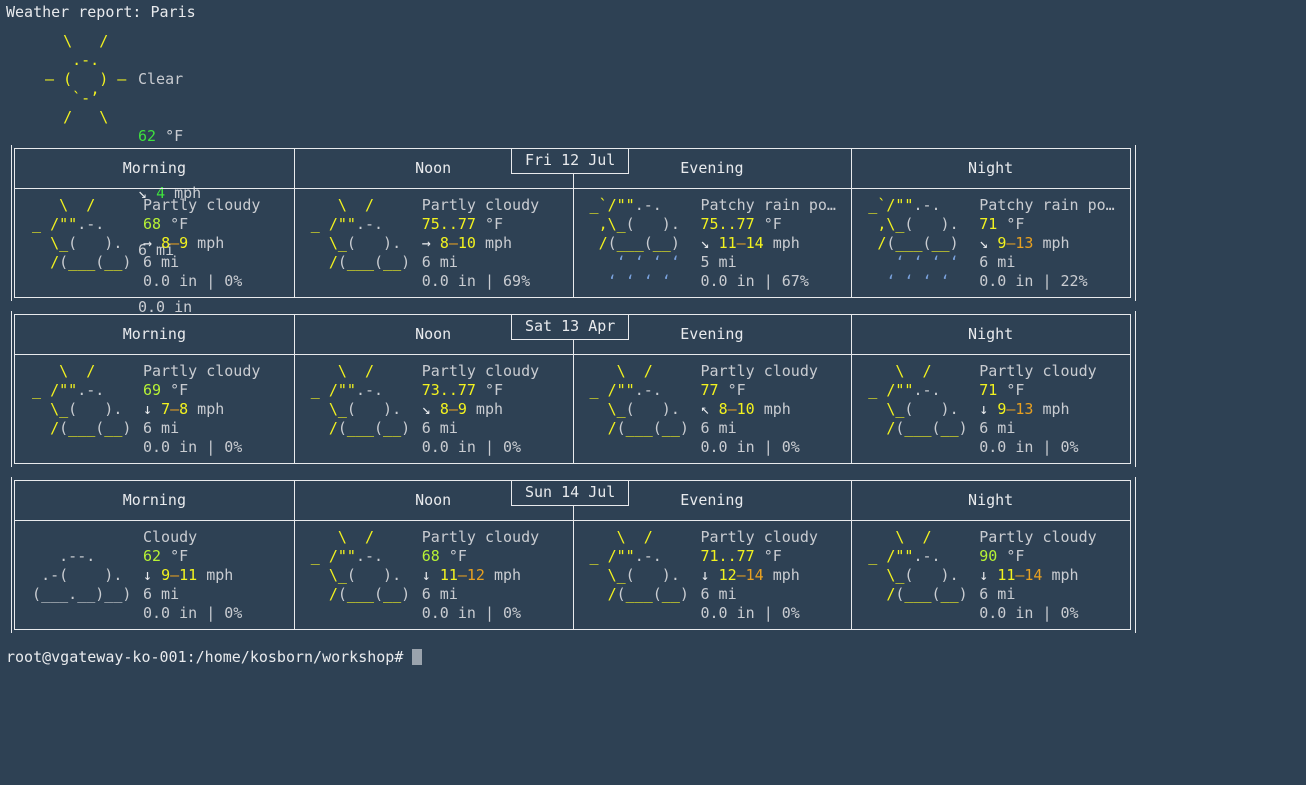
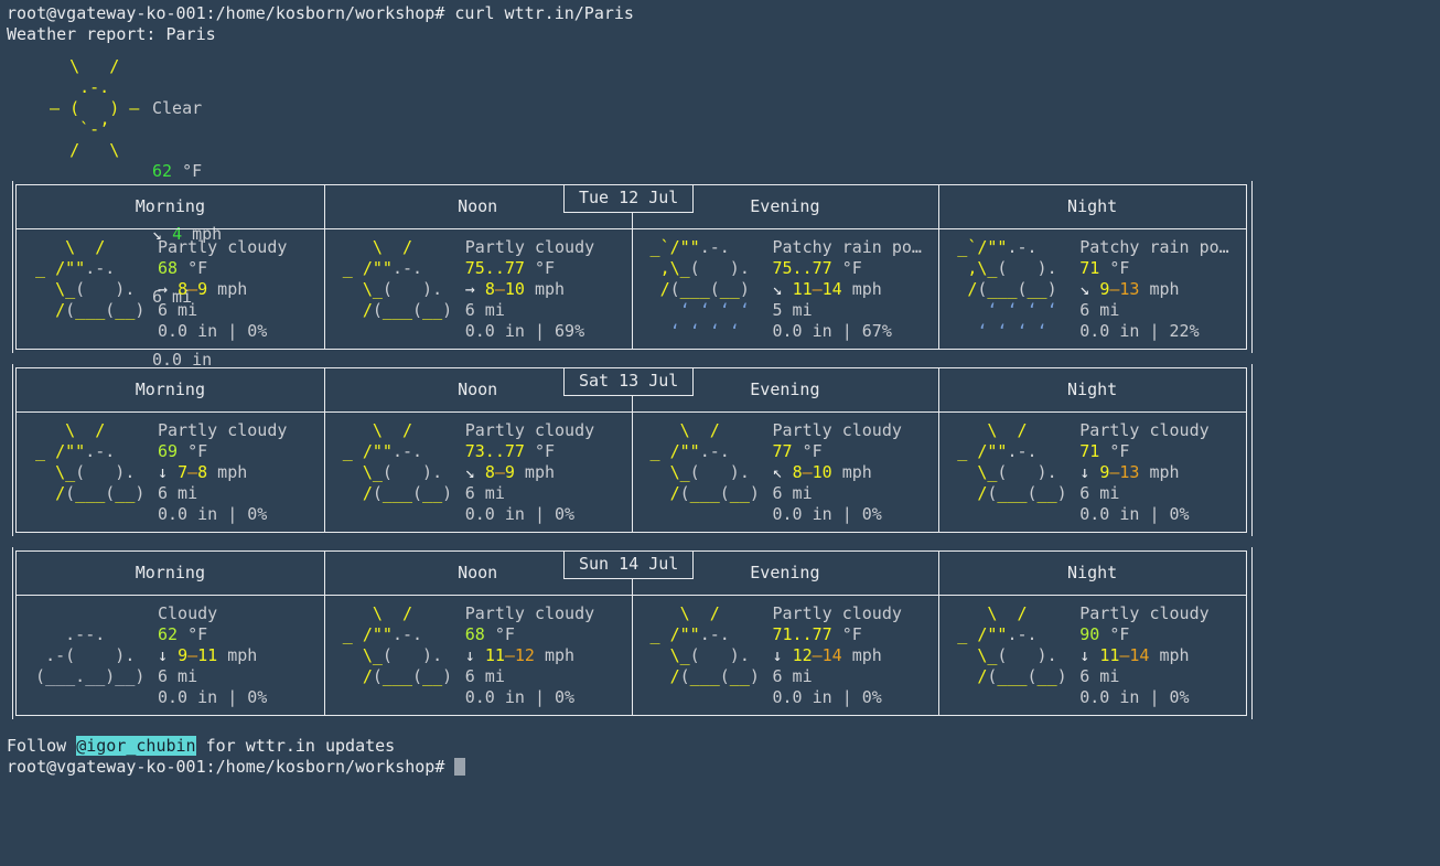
+ root@vgateway-ko-001:/home/kosborn/workshop# curl wttr.in/Paris
  Weather report: Paris
  \ /
  .-.
  – ( ) –
  `-’
  / \
  Clear
  62 °F
  ↘ 4 mph
  6 mi
  0.0 in
- Fri 12 Jul
+ Tue 12 Jul
  Morning
  Noon
  Evening
  Night
  \ /
  _ /"".-.
  \_( ).
  /(___(__)
  Partly cloudy
  68 °F
  → 8–9 mph
  6 mi
  0.0 in | 0%
  \ /
  _ /"".-.
  \_( ).
  /(___(__)
  Partly cloudy
  75..77 °F
  → 8–10 mph
  6 mi
  0.0 in | 69%
  _`/"".-.
  ,\_( ).
  /(___(__)
  ‘ ‘ ‘ ‘
  ‘ ‘ ‘ ‘
  Patchy rain po…
  75..77 °F
  ↘ 11–14 mph
  5 mi
  0.0 in | 67%
  _`/"".-.
  ,\_( ).
  /(___(__)
  ‘ ‘ ‘ ‘
  ‘ ‘ ‘ ‘
  Patchy rain po…
  71 °F
  ↘ 9–13 mph
  6 mi
  0.0 in | 22%
- Sat 13 Apr
+ Sat 13 Jul
  Morning
  Noon
  Evening
  Night
  \ /
  _ /"".-.
  \_( ).
  /(___(__)
  Partly cloudy
  69 °F
  ↓ 7–8 mph
  6 mi
  0.0 in | 0%
  \ /
  _ /"".-.
  \_( ).
  /(___(__)
  Partly cloudy
  73..77 °F
  ↘ 8–9 mph
  6 mi
  0.0 in | 0%
  \ /
  _ /"".-.
  \_( ).
  /(___(__)
  Partly cloudy
  77 °F
  ↖ 8–10 mph
  6 mi
  0.0 in | 0%
  \ /
  _ /"".-.
  \_( ).
  /(___(__)
  Partly cloudy
  71 °F
  ↓ 9–13 mph
  6 mi
  0.0 in | 0%
  Sun 14 Jul
  Morning
  Noon
  Evening
  Night
  .--.
  .-( ).
  (___.__)__)
  Cloudy
  62 °F
  ↓ 9–11 mph
  6 mi
  0.0 in | 0%
  \ /
  _ /"".-.
  \_( ).
  /(___(__)
  Partly cloudy
  68 °F
  ↓ 11–12 mph
  6 mi
  0.0 in | 0%
  \ /
  _ /"".-.
  \_( ).
  /(___(__)
  Partly cloudy
  71..77 °F
  ↓ 12–14 mph
  6 mi
  0.0 in | 0%
  \ /
  _ /"".-.
  \_( ).
  /(___(__)
  Partly cloudy
  90 °F
  ↓ 11–14 mph
  6 mi
  0.0 in | 0%
+ Follow @igor_chubin for wttr.in updates
  root@vgateway-ko-001:/home/kosborn/workshop#
